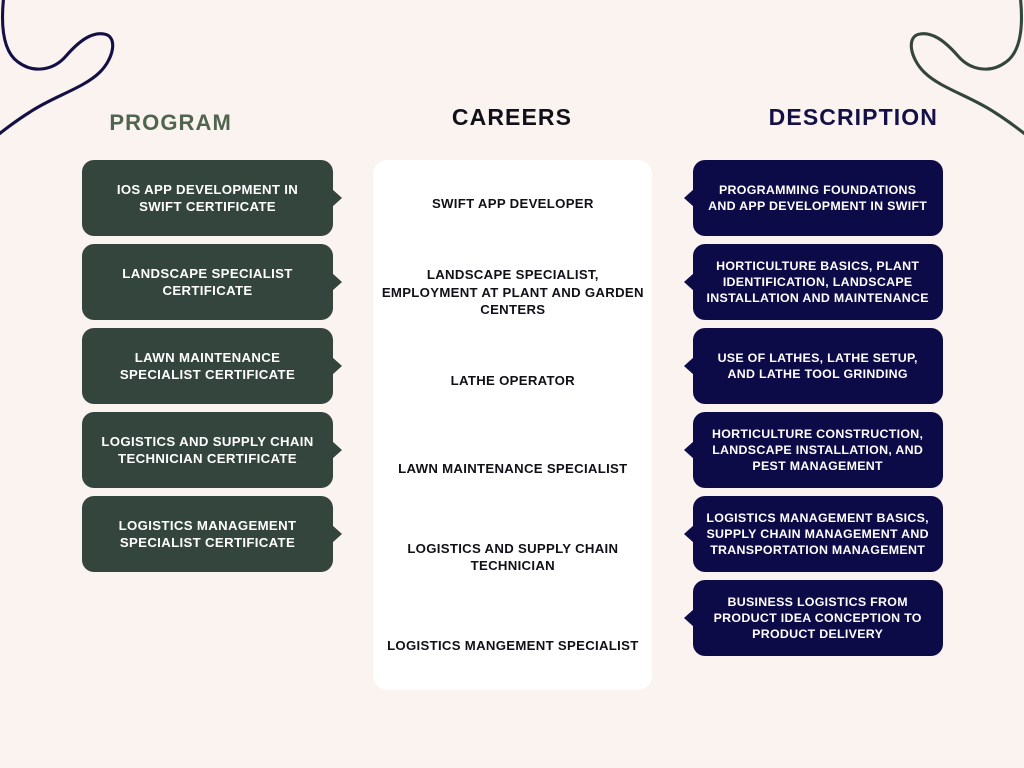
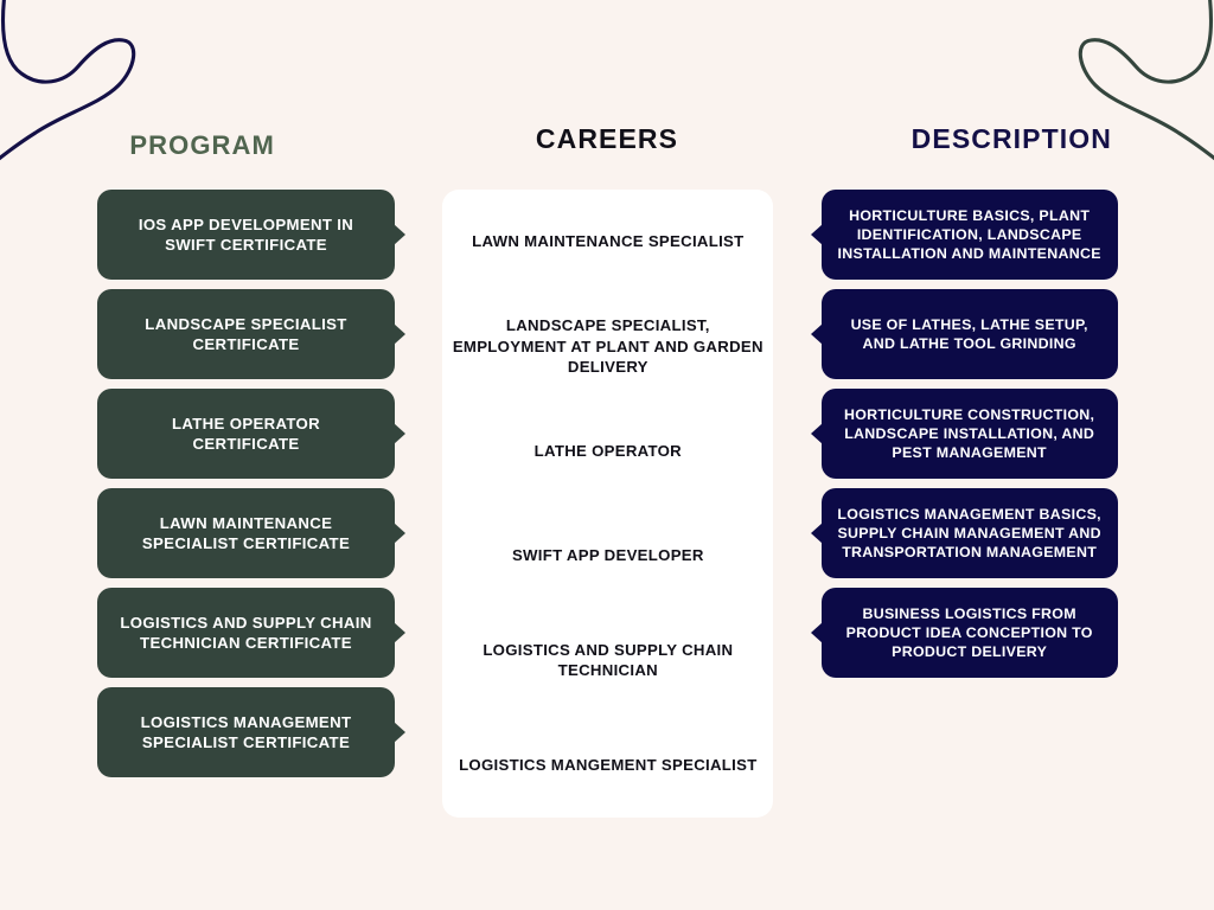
  PROGRAM
  IOS APP DEVELOPMENT IN SWIFT CERTIFICATE
  LANDSCAPE SPECIALIST CERTIFICATE
+ LATHE OPERATOR CERTIFICATE
  LAWN MAINTENANCE SPECIALIST CERTIFICATE
  LOGISTICS AND SUPPLY CHAIN TECHNICIAN CERTIFICATE
  LOGISTICS MANAGEMENT SPECIALIST CERTIFICATE
  CAREERS
- SWIFT APP DEVELOPER
+ LAWN MAINTENANCE SPECIALIST
- LANDSCAPE SPECIALIST, EMPLOYMENT AT PLANT AND GARDEN CENTERS
+ LANDSCAPE SPECIALIST, EMPLOYMENT AT PLANT AND GARDEN DELIVERY
  LATHE OPERATOR
- LAWN MAINTENANCE SPECIALIST
+ SWIFT APP DEVELOPER
  LOGISTICS AND SUPPLY CHAIN TECHNICIAN
  LOGISTICS MANGEMENT SPECIALIST
  DESCRIPTION
- PROGRAMMING FOUNDATIONS AND APP DEVELOPMENT IN SWIFT
  HORTICULTURE BASICS, PLANT IDENTIFICATION, LANDSCAPE INSTALLATION AND MAINTENANCE
  USE OF LATHES, LATHE SETUP, AND LATHE TOOL GRINDING
  HORTICULTURE CONSTRUCTION, LANDSCAPE INSTALLATION, AND PEST MANAGEMENT
  LOGISTICS MANAGEMENT BASICS, SUPPLY CHAIN MANAGEMENT AND TRANSPORTATION MANAGEMENT
  BUSINESS LOGISTICS FROM PRODUCT IDEA CONCEPTION TO PRODUCT DELIVERY
